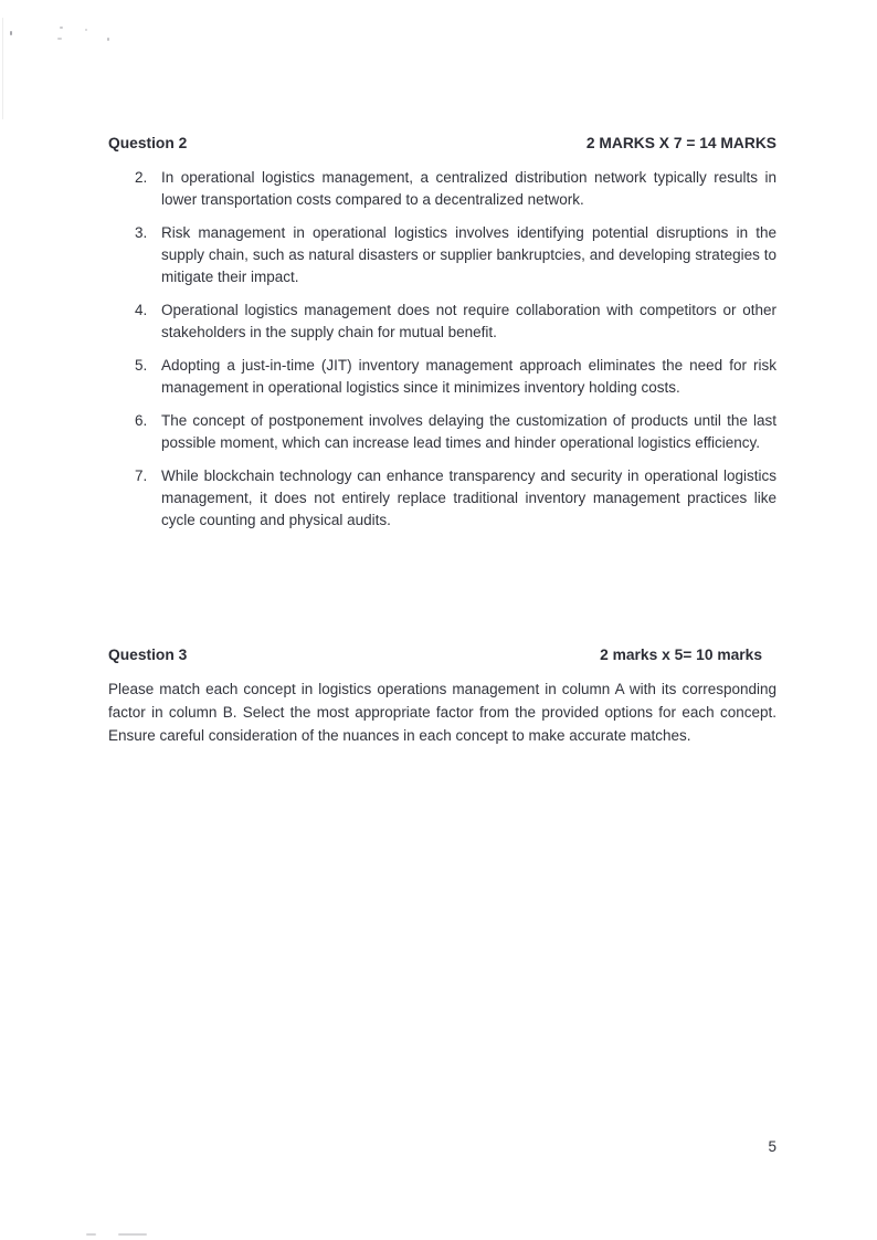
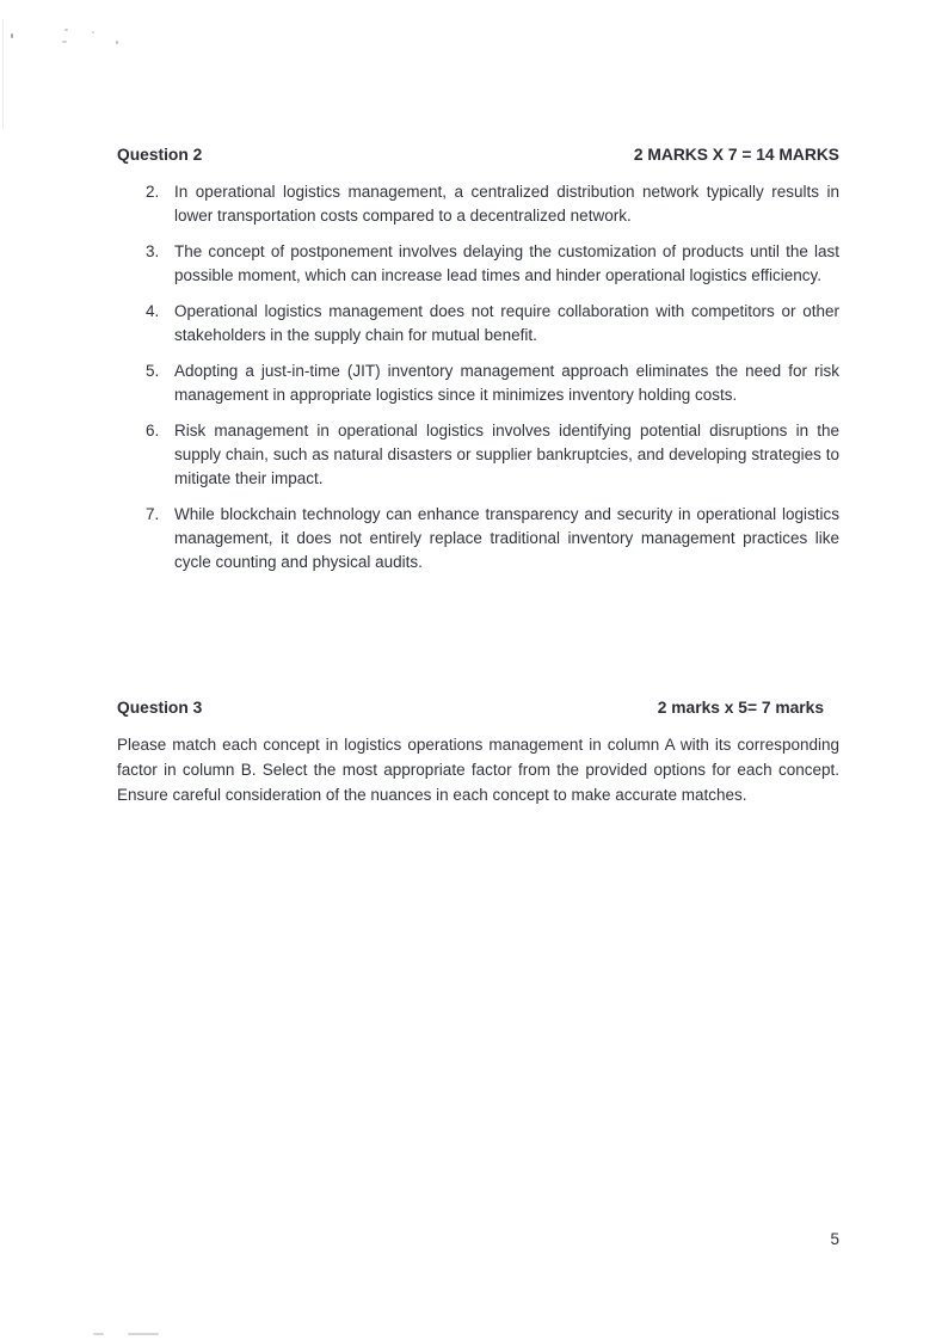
  Question 2
  2 MARKS X 7 = 14 MARKS
  2.
  In operational logistics management, a centralized distribution network typically results in lower transportation costs compared to a decentralized network.
  3.
- Risk management in operational logistics involves identifying potential disruptions in the supply chain, such as natural disasters or supplier bankruptcies, and developing strategies to mitigate their impact.
+ The concept of postponement involves delaying the customization of products until the last possible moment, which can increase lead times and hinder operational logistics efficiency.
  4.
  Operational logistics management does not require collaboration with competitors or other stakeholders in the supply chain for mutual benefit.
  5.
- Adopting a just-in-time (JIT) inventory management approach eliminates the need for risk management in operational logistics since it minimizes inventory holding costs.
+ Adopting a just-in-time (JIT) inventory management approach eliminates the need for risk management in appropriate logistics since it minimizes inventory holding costs.
  6.
- The concept of postponement involves delaying the customization of products until the last possible moment, which can increase lead times and hinder operational logistics efficiency.
+ Risk management in operational logistics involves identifying potential disruptions in the supply chain, such as natural disasters or supplier bankruptcies, and developing strategies to mitigate their impact.
  7.
  While blockchain technology can enhance transparency and security in operational logistics management, it does not entirely replace traditional inventory management practices like cycle counting and physical audits.
  Question 3
- 2 marks x 5= 10 marks
+ 2 marks x 5= 7 marks
  Please match each concept in logistics operations management in column A with its corresponding factor in column B. Select the most appropriate factor from the provided options for each concept. Ensure careful consideration of the nuances in each concept to make accurate matches.
  5
